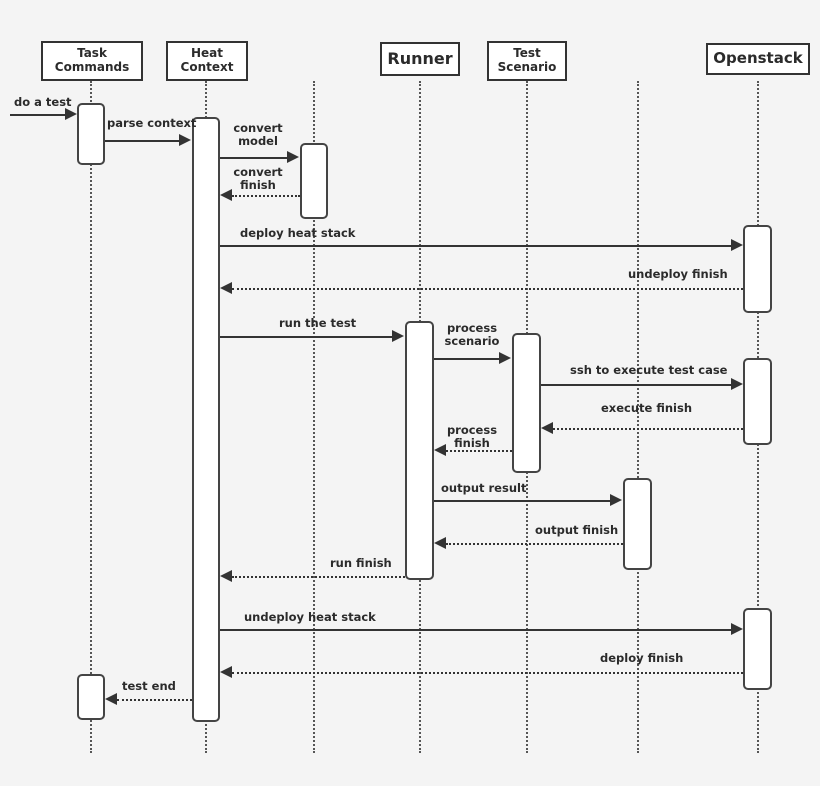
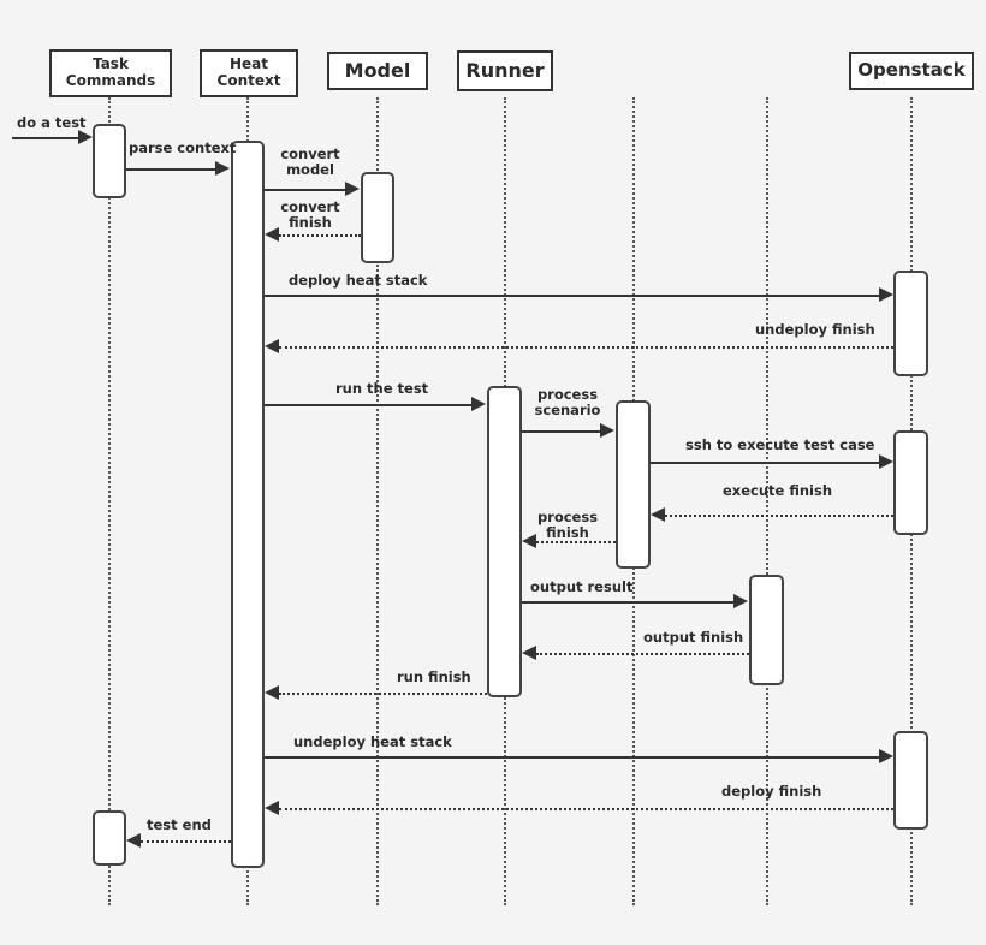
  Task
  Commands
  Heat
  Context
+ Model
  Runner
- Test
- Scenario
  Openstack
  do a test
  parse context
  convert
  model
  convert
  finish
  deploy heat stack
  undeploy finish
  run the test
  process
  scenario
  ssh to execute test case
  execute finish
  process
  finish
  output result
  output finish
  run finish
  undeploy heat stack
  deploy finish
  test end
